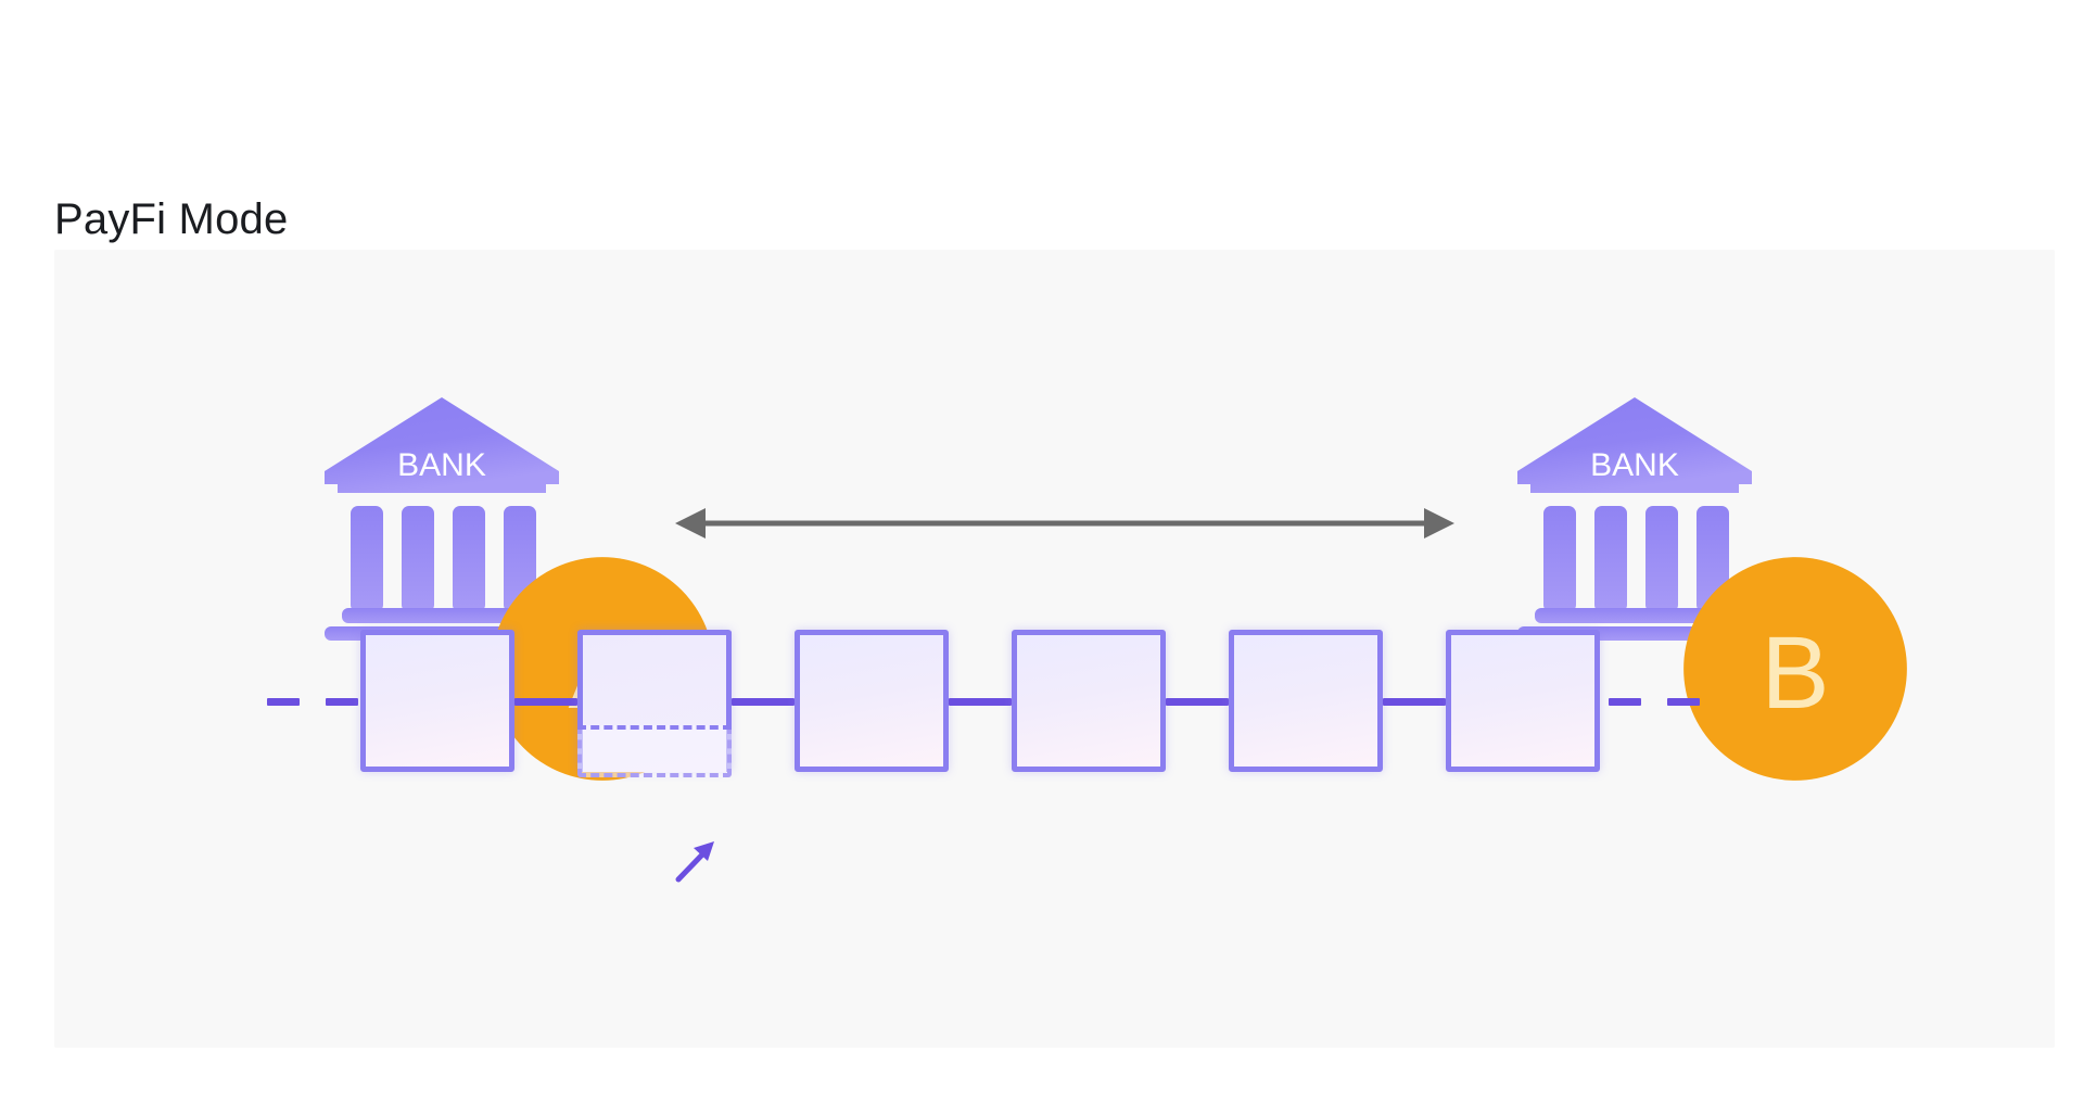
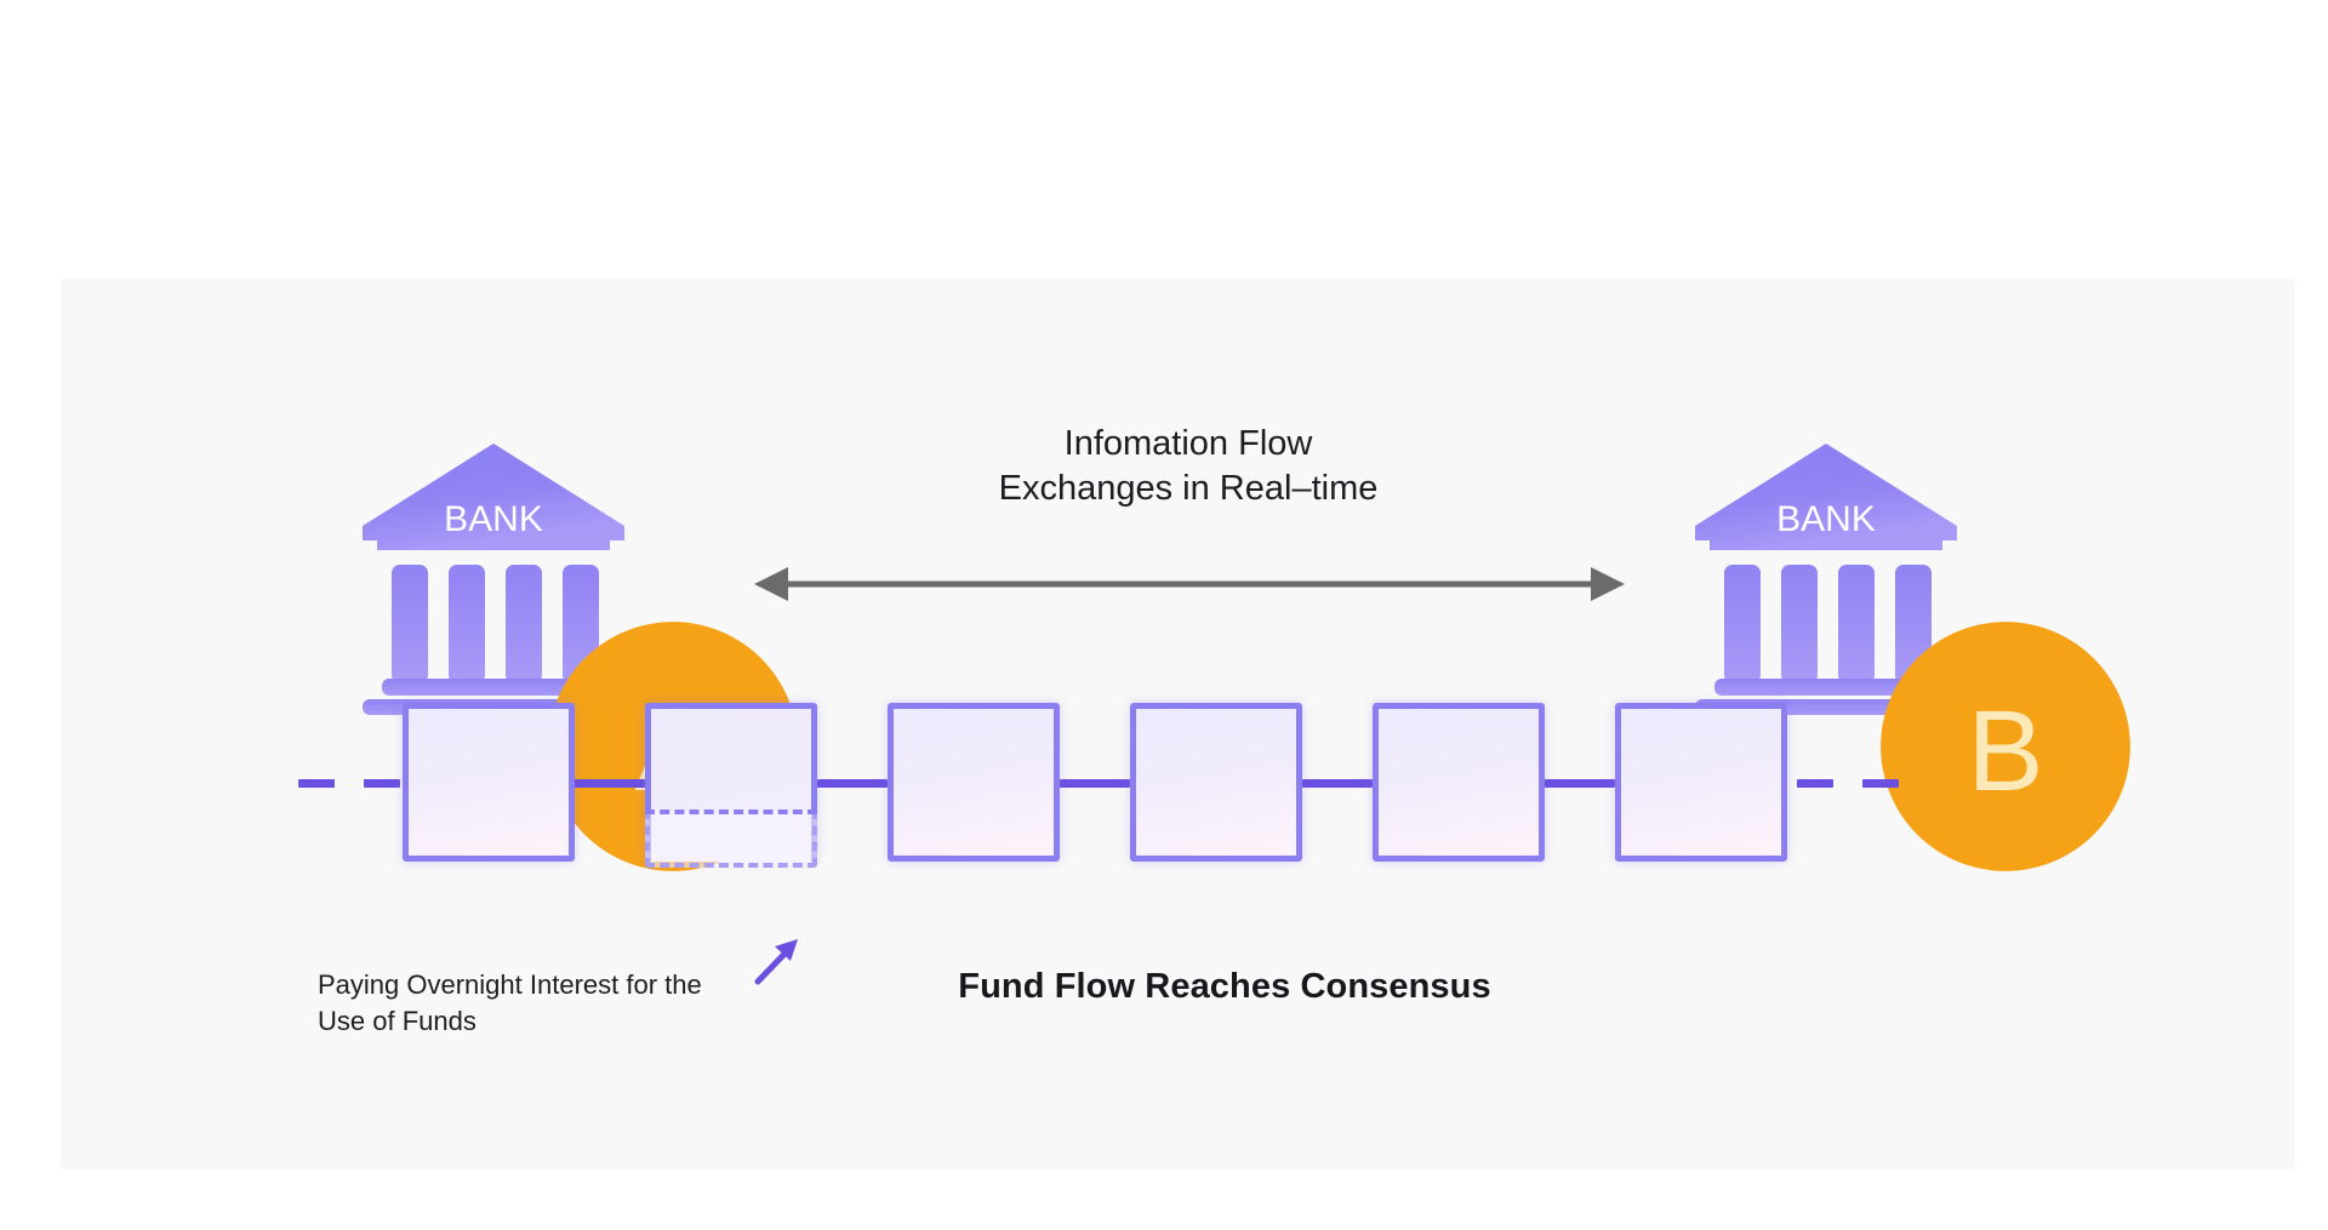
- PayFi Mode
  BANK
  BANK
  B
+ Infomation Flow
+ Exchanges in Real–time
+ Paying Overnight Interest for the Use of Funds
+ Fund Flow Reaches Consensus
